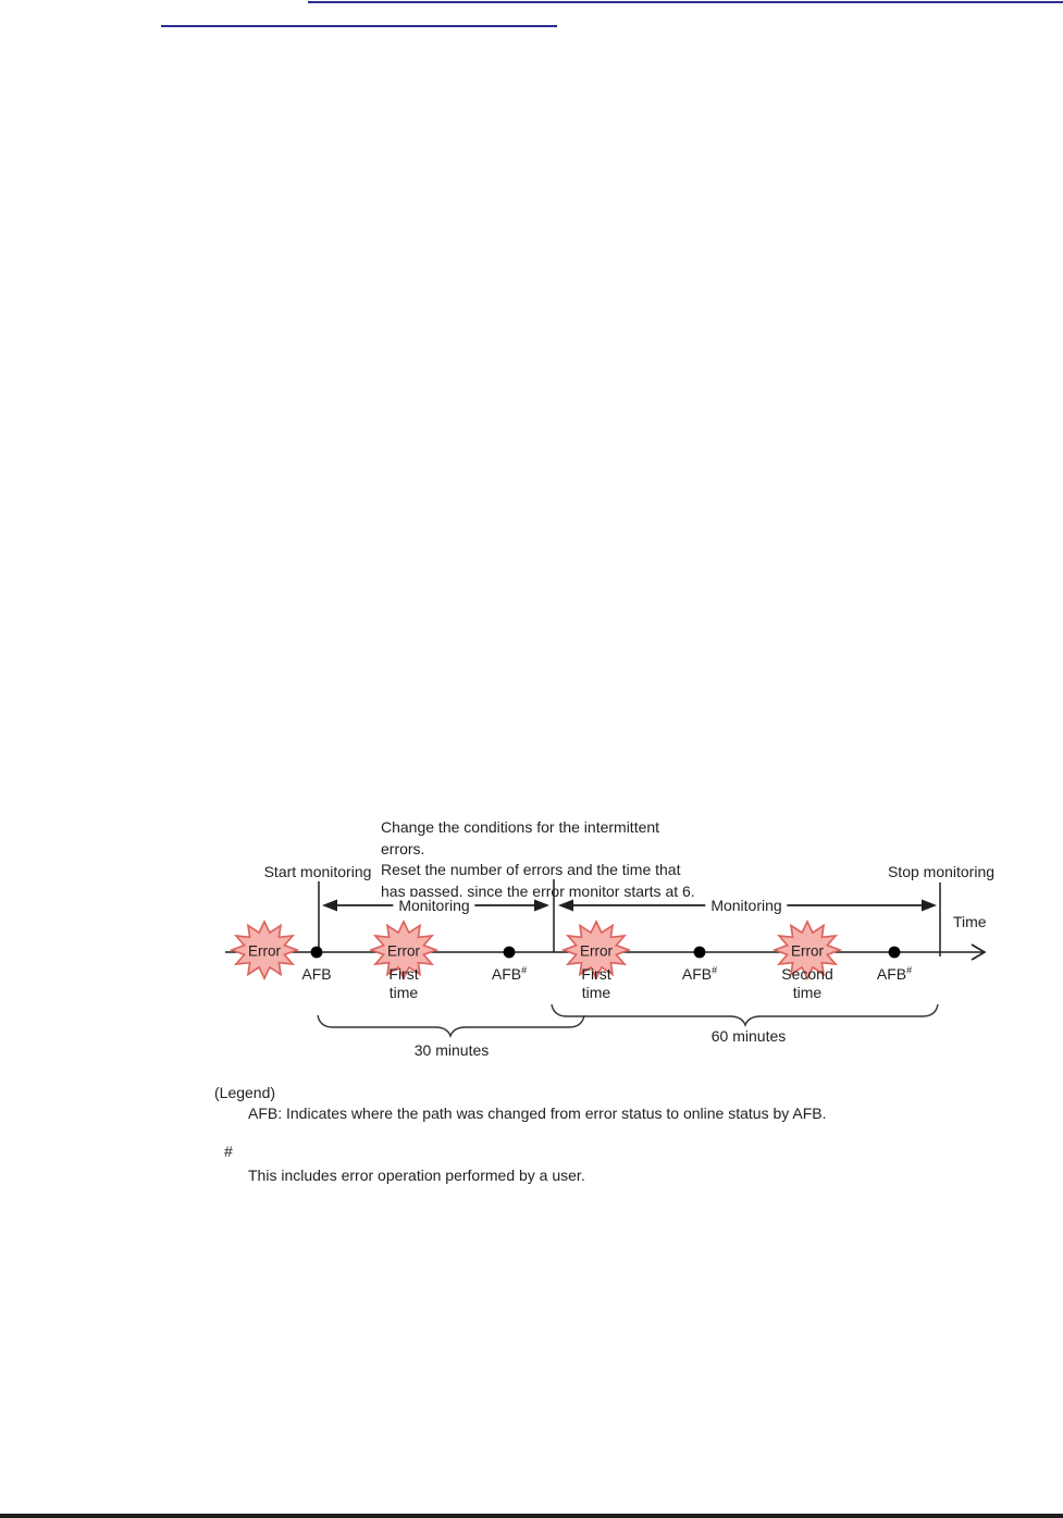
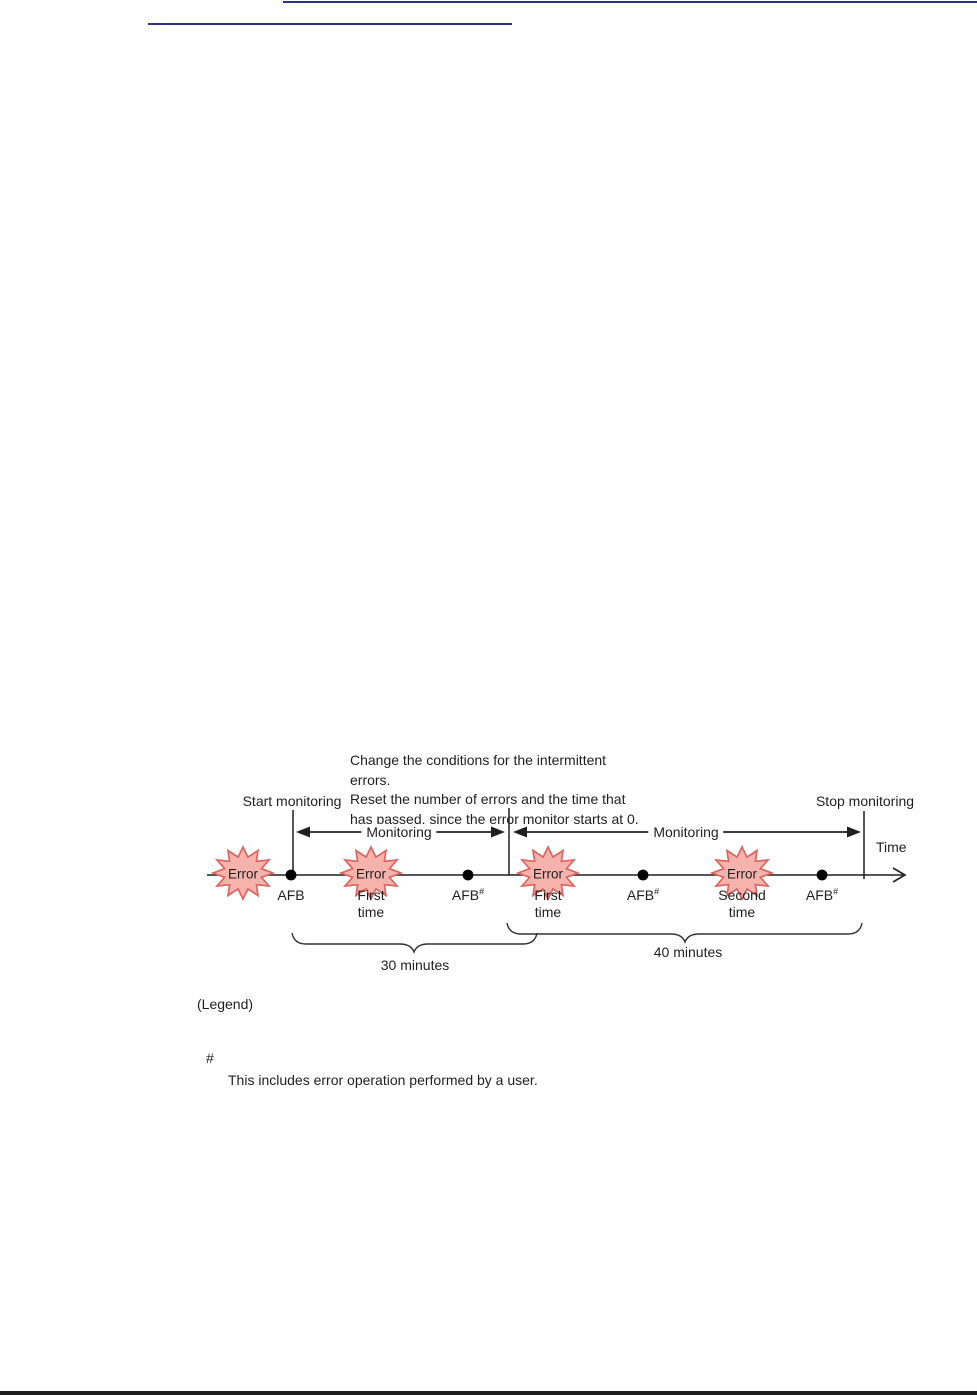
  Change the conditions for the intermittent
  errors.
  Reset the number of errors and the time that
- has passed, since the error monitor starts at 6.
+ has passed, since the error monitor starts at 0.
  Start monitoring
  Stop monitoring
  Monitoring
  Monitoring
  Time
  Error
  Error
  Error
  Error
  AFB
  AFB#
  AFB#
  AFB#
  First
  time
  First
  time
  Second
  time
  30 minutes
- 60 minutes
+ 40 minutes
  (Legend)
- AFB: Indicates where the path was changed from error status to online status by AFB.
  #
  This includes error operation performed by a user.
